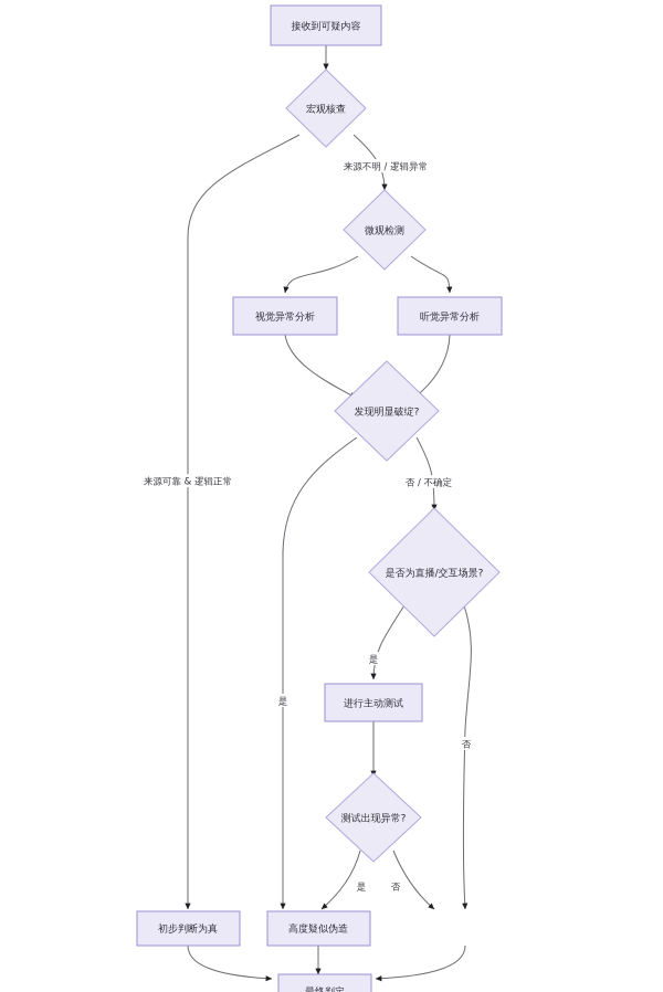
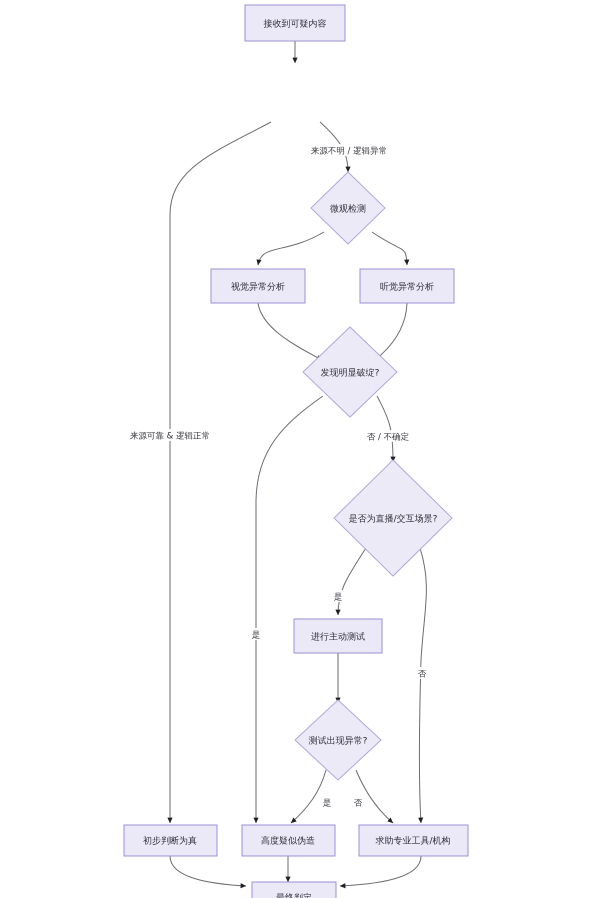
  来源不明 / 逻辑异常
  来源可靠 & 逻辑正常
  否 / 不确定
  是
  是
  否
  是
  否
  接收到可疑内容
- 宏观核查
  微观检测
  视觉异常分析
  听觉异常分析
  发现明显破绽?
  是否为直播/交互场景?
  进行主动测试
  测试出现异常?
  初步判断为真
  高度疑似伪造
+ 求助专业工具/机构
